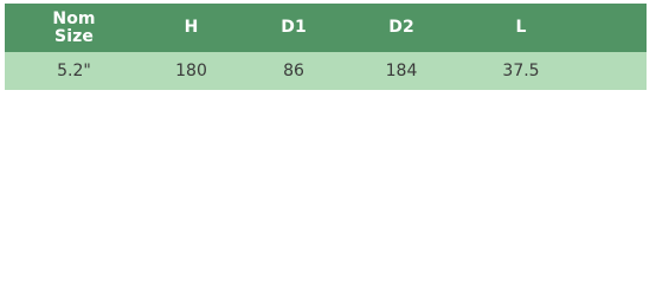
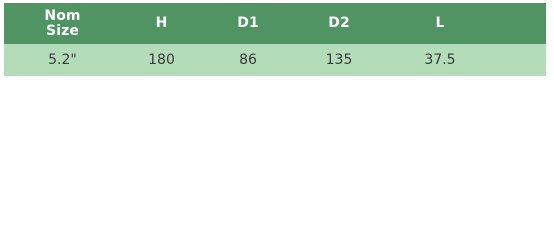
  Nom Size	H	D1	D2	L
- 5.2"	180	86	184	37.5
+ 5.2"	180	86	135	37.5
